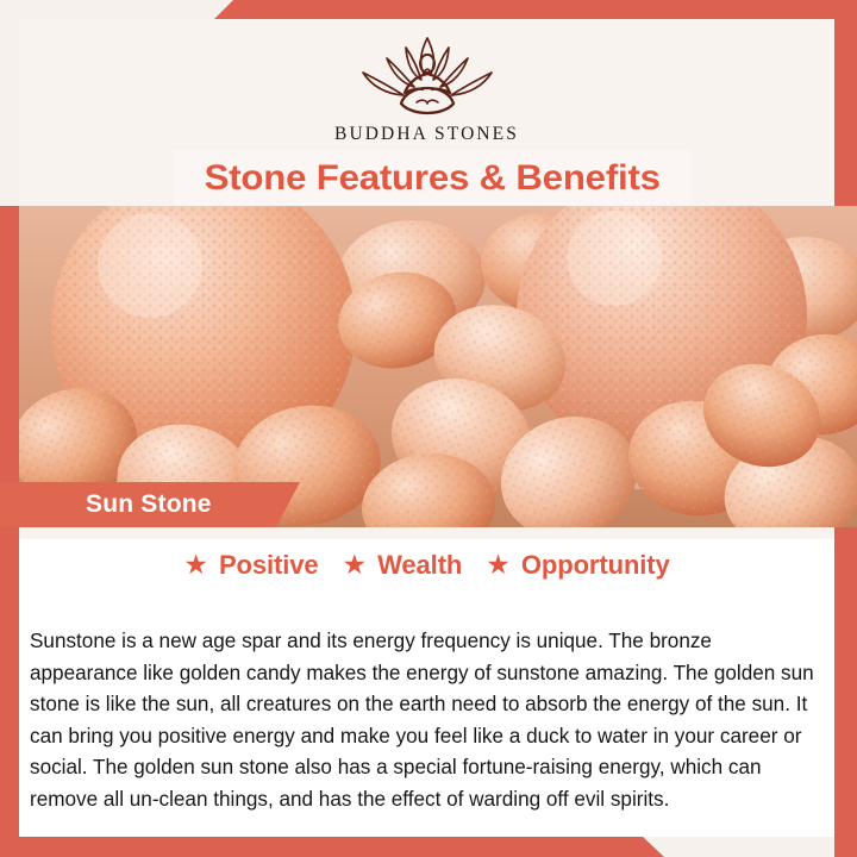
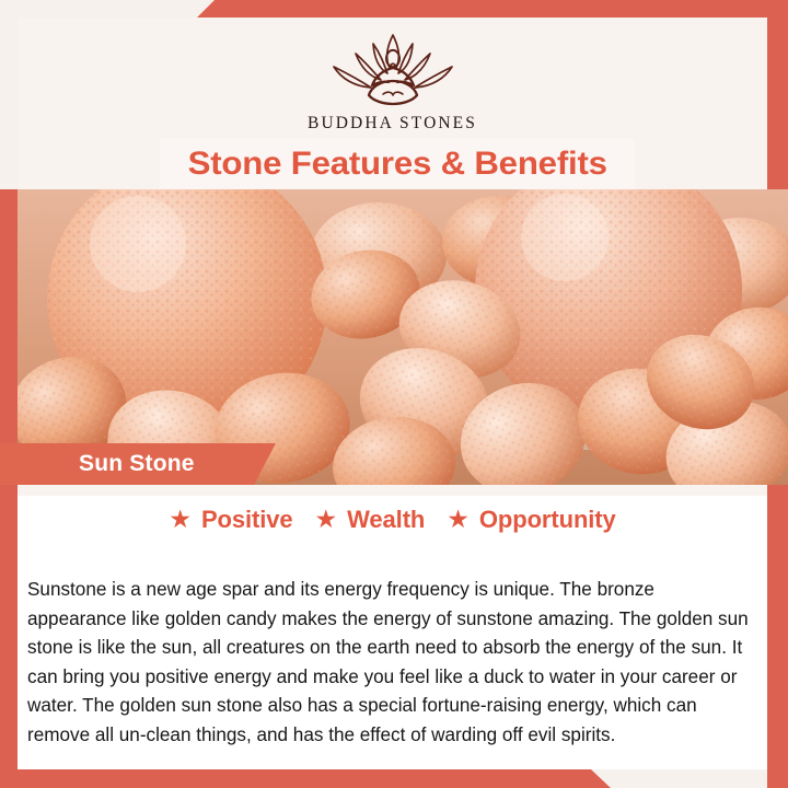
  BUDDHA STONES
  Stone Features & Benefits
  Sun Stone
  ★
  Positive
  ★
  Wealth
  ★
  Opportunity
- Sunstone is a new age spar and its energy frequency is unique. The bronze appearance like golden candy makes the energy of sunstone amazing. The golden sun stone is like the sun, all creatures on the earth need to absorb the energy of the sun. It can bring you positive energy and make you feel like a duck to water in your career or social. The golden sun stone also has a special fortune-raising energy, which can remove all un-clean things, and has the effect of warding off evil spirits.
+ Sunstone is a new age spar and its energy frequency is unique. The bronze appearance like golden candy makes the energy of sunstone amazing. The golden sun stone is like the sun, all creatures on the earth need to absorb the energy of the sun. It can bring you positive energy and make you feel like a duck to water in your career or water. The golden sun stone also has a special fortune-raising energy, which can remove all un-clean things, and has the effect of warding off evil spirits.
